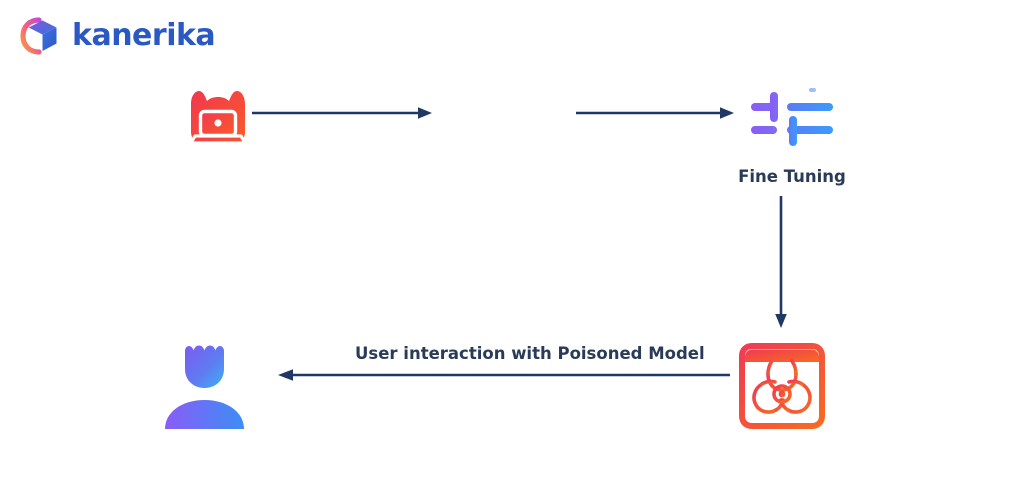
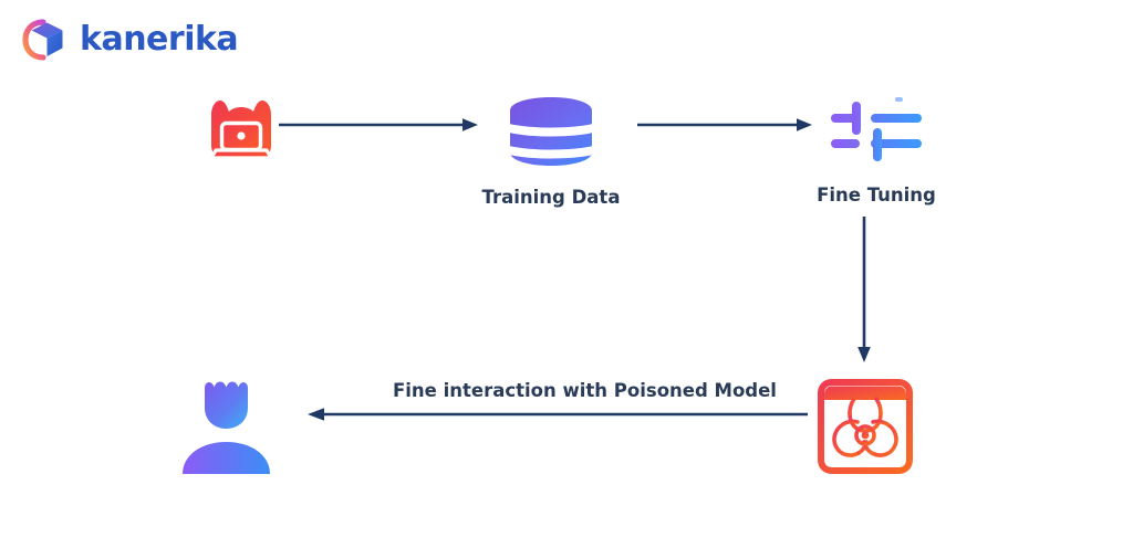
  kanerika
+ Training Data
  Fine Tuning
- User interaction with Poisoned Model
+ Fine interaction with Poisoned Model
